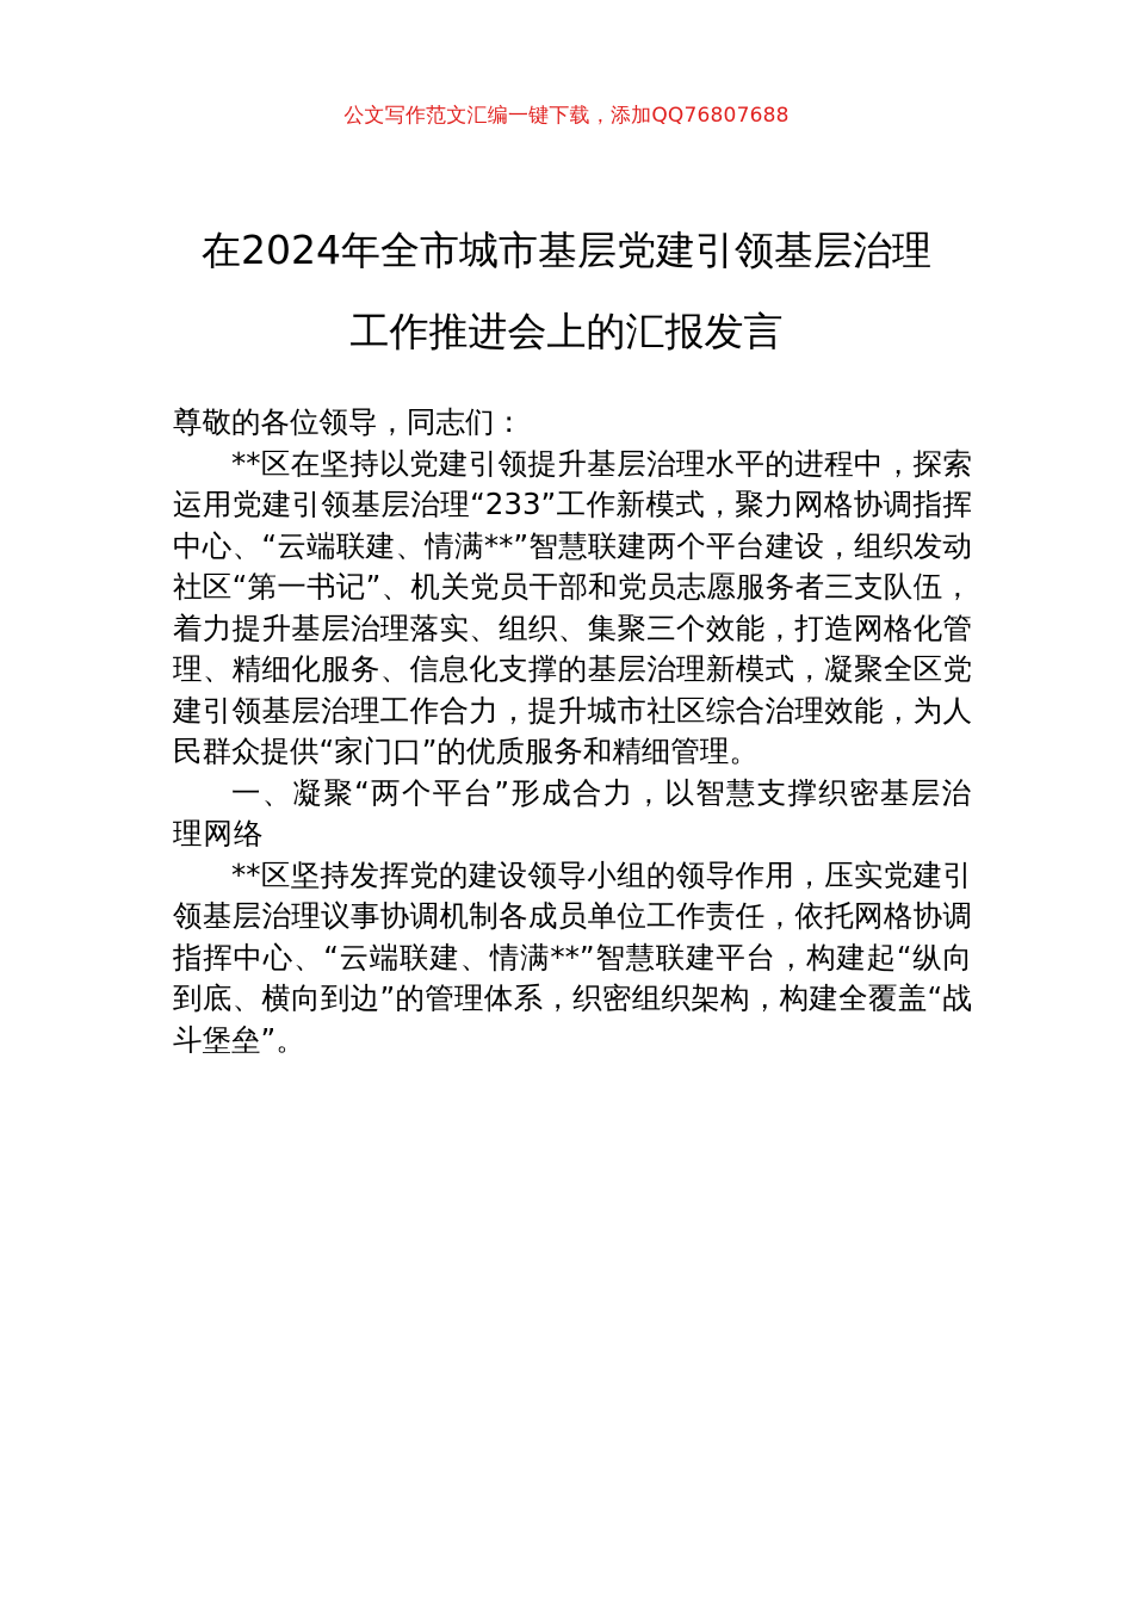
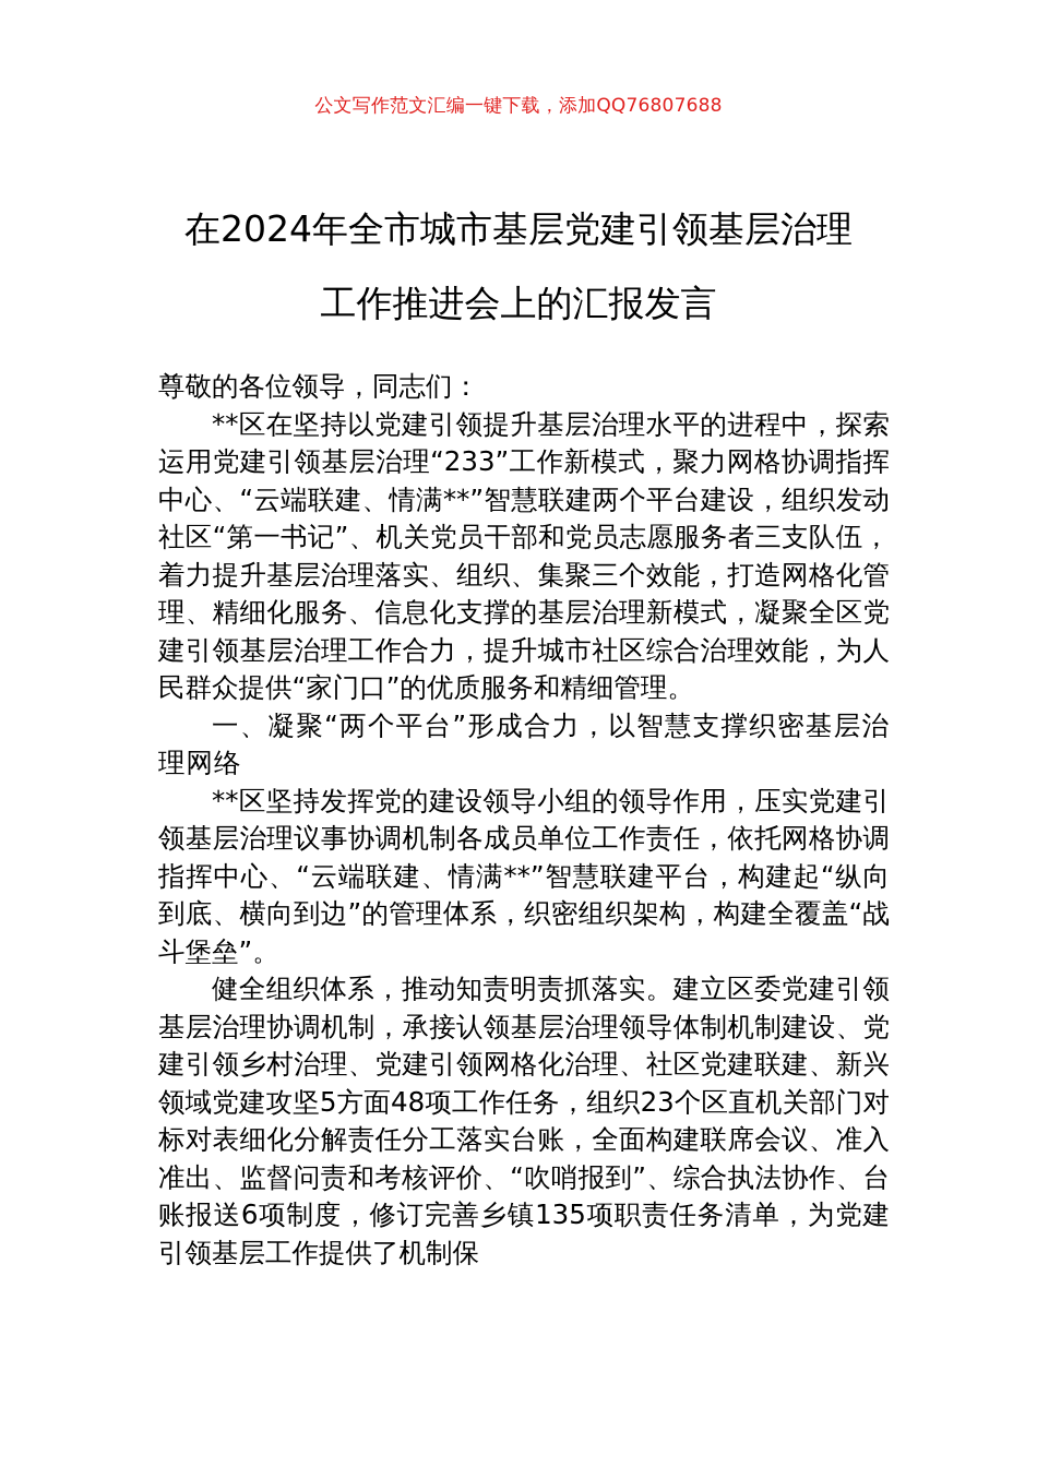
  公文写作范文汇编一键下载，添加QQ76807688
  在2024年全市城市基层党建引领基层治理
  工作推进会上的汇报发言
  尊敬的各位领导，同志们：
  **区在坚持以党建引领提升基层治理水平的进程中，探索运用党建引领基层治理“233”工作新模式，聚力网格协调指挥中心、“云端联建、情满**”智慧联建两个平台建设，组织发动社区“第一书记”、机关党员干部和党员志愿服务者三支队伍，着力提升基层治理落实、组织、集聚三个效能，打造网格化管理、精细化服务、信息化支撑的基层治理新模式，凝聚全区党建引领基层治理工作合力，提升城市社区综合治理效能，为人民群众提供“家门口”的优质服务和精细管理。
  一、凝聚“两个平台”形成合力，以智慧支撑织密基层治理网络
  **区坚持发挥党的建设领导小组的领导作用，压实党建引领基层治理议事协调机制各成员单位工作责任，依托网格协调指挥中心、“云端联建、情满**”智慧联建平台，构建起“纵向到底、横向到边”的管理体系，织密组织架构，构建全覆盖“战斗堡垒”。
+ 健全组织体系，推动知责明责抓落实。建立区委党建引领基层治理协调机制，承接认领基层治理领导体制机制建设、党建引领乡村治理、党建引领网格化治理、社区党建联建、新兴领域党建攻坚5方面48项工作任务，组织23个区直机关部门对标对表细化分解责任分工落实台账，全面构建联席会议、准入准出、监督问责和考核评价、“吹哨报到”、综合执法协作、台账报送6项制度，修订完善乡镇135项职责任务清单，为党建引领基层工作提供了机制保
